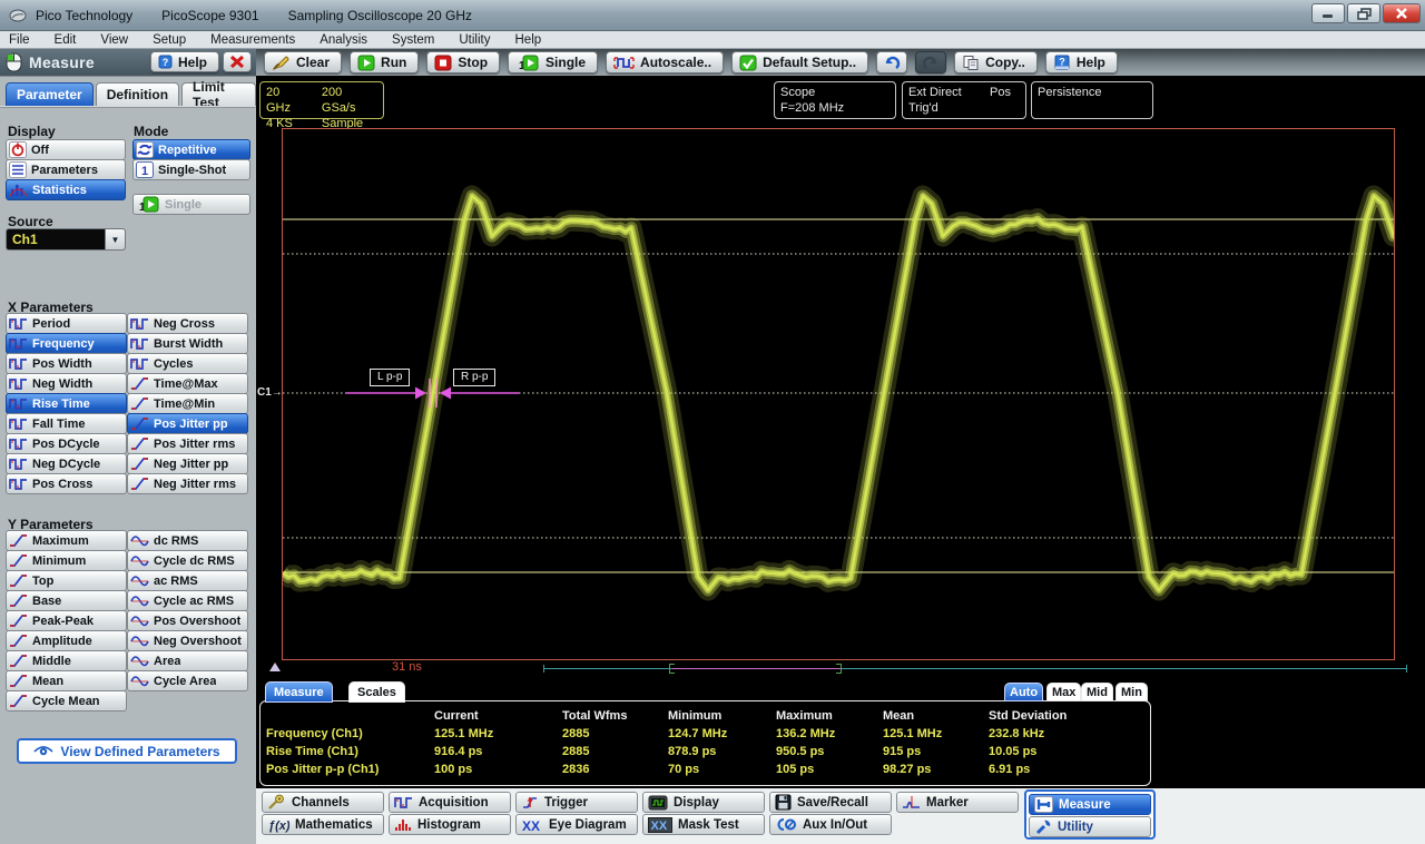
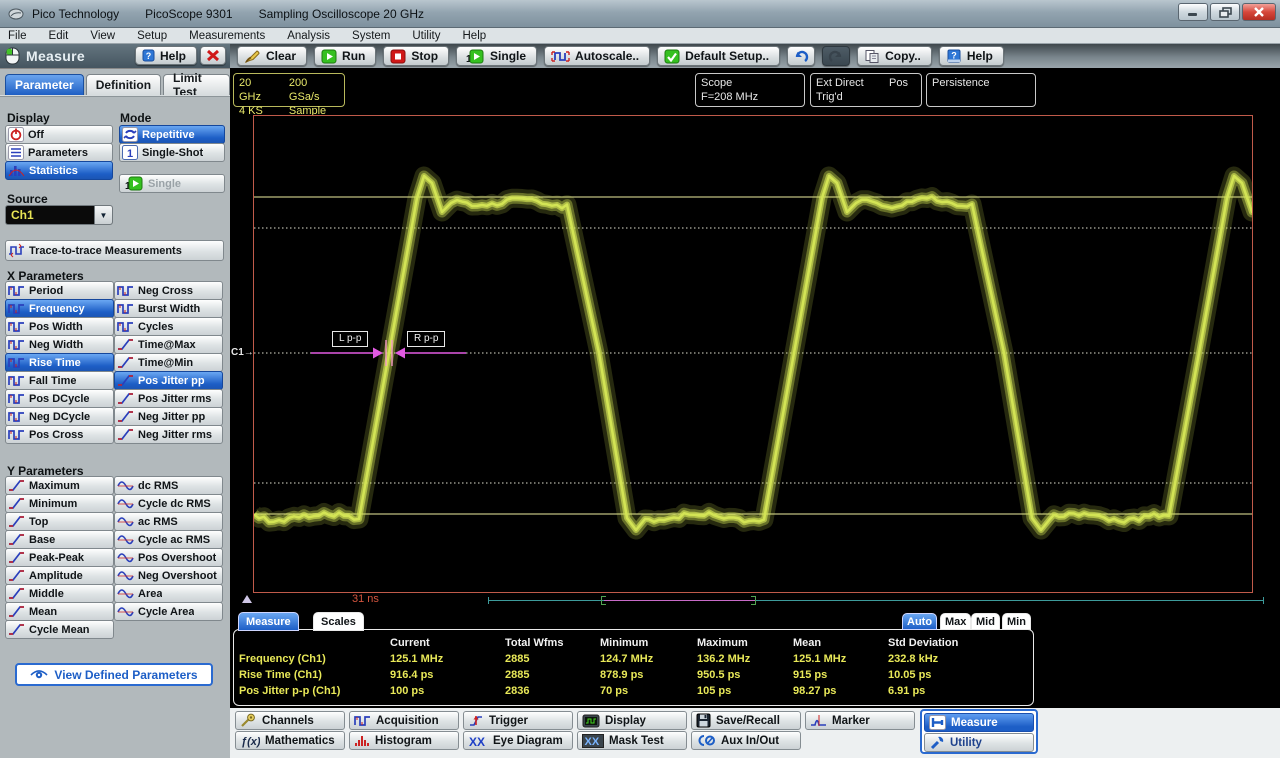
  Pico Technology
  PicoScope 9301
  Sampling Oscilloscope 20 GHz
  File
  Edit
  View
  Setup
  Measurements
  Analysis
  System
  Utility
  Help
  Measure
  ?
  Help
  Clear
  Run
  Stop
  1
  Single
  Autoscale..
  Default Setup..
  Copy..
  ?
  Help
  Parameter
  Definition
  Limit Test
  Display
  Off
  Parameters
  Statistics
  Mode
  Repetitive
  1
  Single-Shot
  1
  Single
  Source
  Ch1
  ▼
+ Trace-to-trace Measurements
  X Parameters
  Period
  Neg Cross
  Frequency
  Burst Width
  Pos Width
  Cycles
  Neg Width
  Time@Max
  Rise Time
  Time@Min
  Fall Time
  Pos Jitter pp
  Pos DCycle
  Pos Jitter rms
  Neg DCycle
  Neg Jitter pp
  Pos Cross
  Neg Jitter rms
  Y Parameters
  Maximum
  Minimum
  Top
  Base
  Peak-Peak
  Amplitude
  Middle
  Mean
  Cycle Mean
  dc RMS
  Cycle dc RMS
  ac RMS
  Cycle ac RMS
  Pos Overshoot
  Neg Overshoot
  Area
  Cycle Area
  View Defined Parameters
  20 GHz
  200 GSa/s
  4 KS
  Sample
  Scope
  F=208 MHz
  Ext Direct
  Pos
  Trig'd
  Persistence
  L p-p
  R p-p
  C1→
  31 ns
  Measure
  Scales
  Auto
  Max
  Mid
  Min
  Current
  Total Wfms
  Minimum
  Maximum
  Mean
  Std Deviation
  Frequency (Ch1)
  125.1 MHz
  2885
  124.7 MHz
  136.2 MHz
  125.1 MHz
  232.8 kHz
  Rise Time (Ch1)
  916.4 ps
  2885
  878.9 ps
  950.5 ps
  915 ps
  10.05 ps
  Pos Jitter p-p (Ch1)
  100 ps
  2836
  70 ps
  105 ps
  98.27 ps
  6.91 ps
  Measure
  Utility
  Channels
  Acquisition
  Trigger
  Display
  Save/Recall
  Marker
  ƒ(x)
  Mathematics
  Histogram
  XX
  Eye Diagram
  XX
  Mask Test
  Aux In/Out
